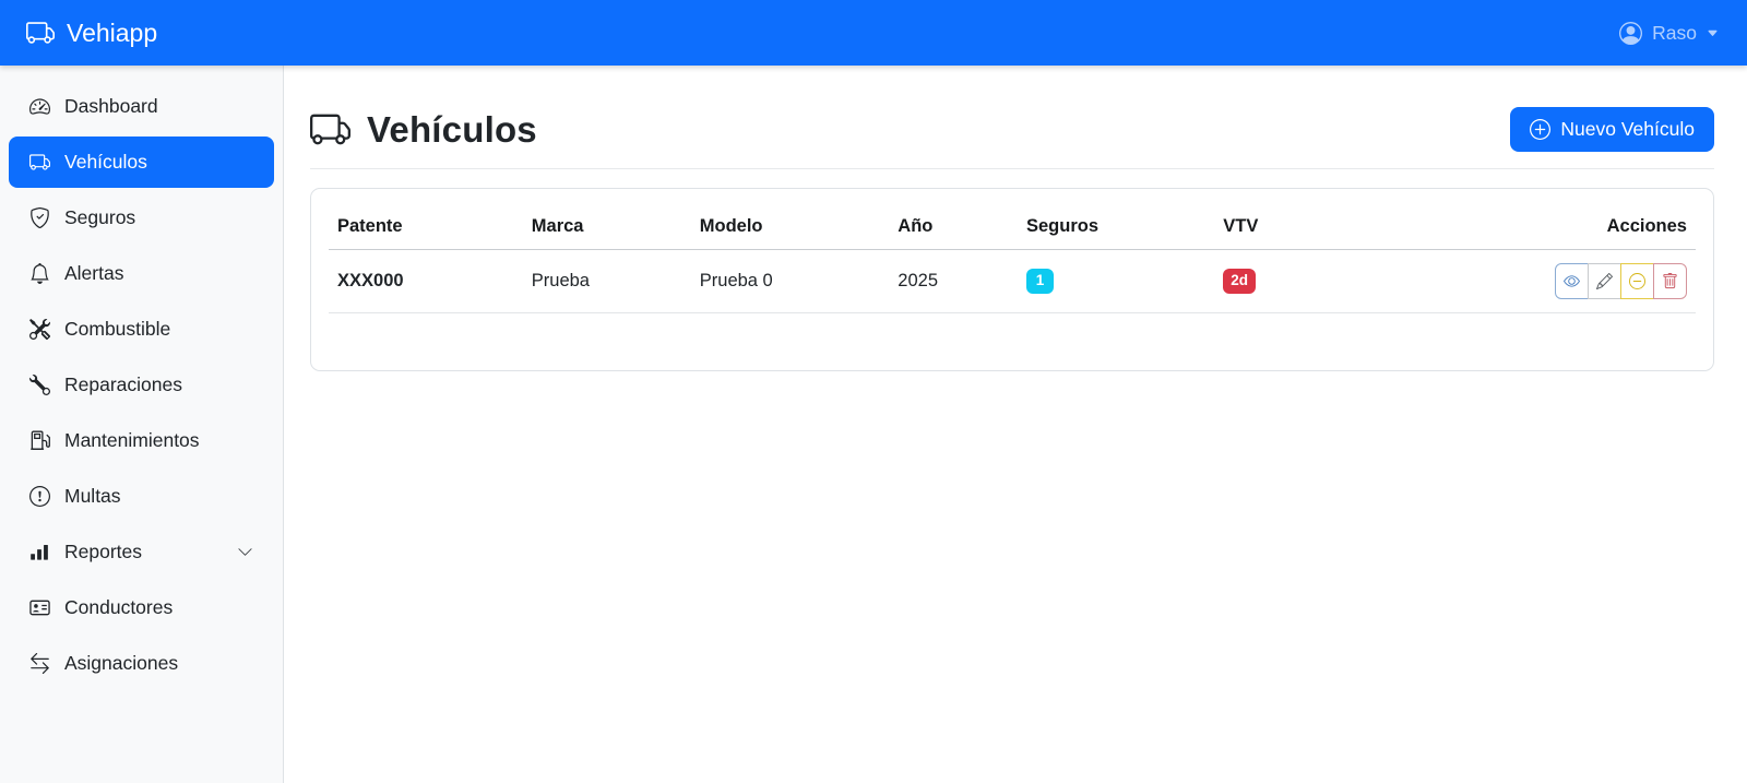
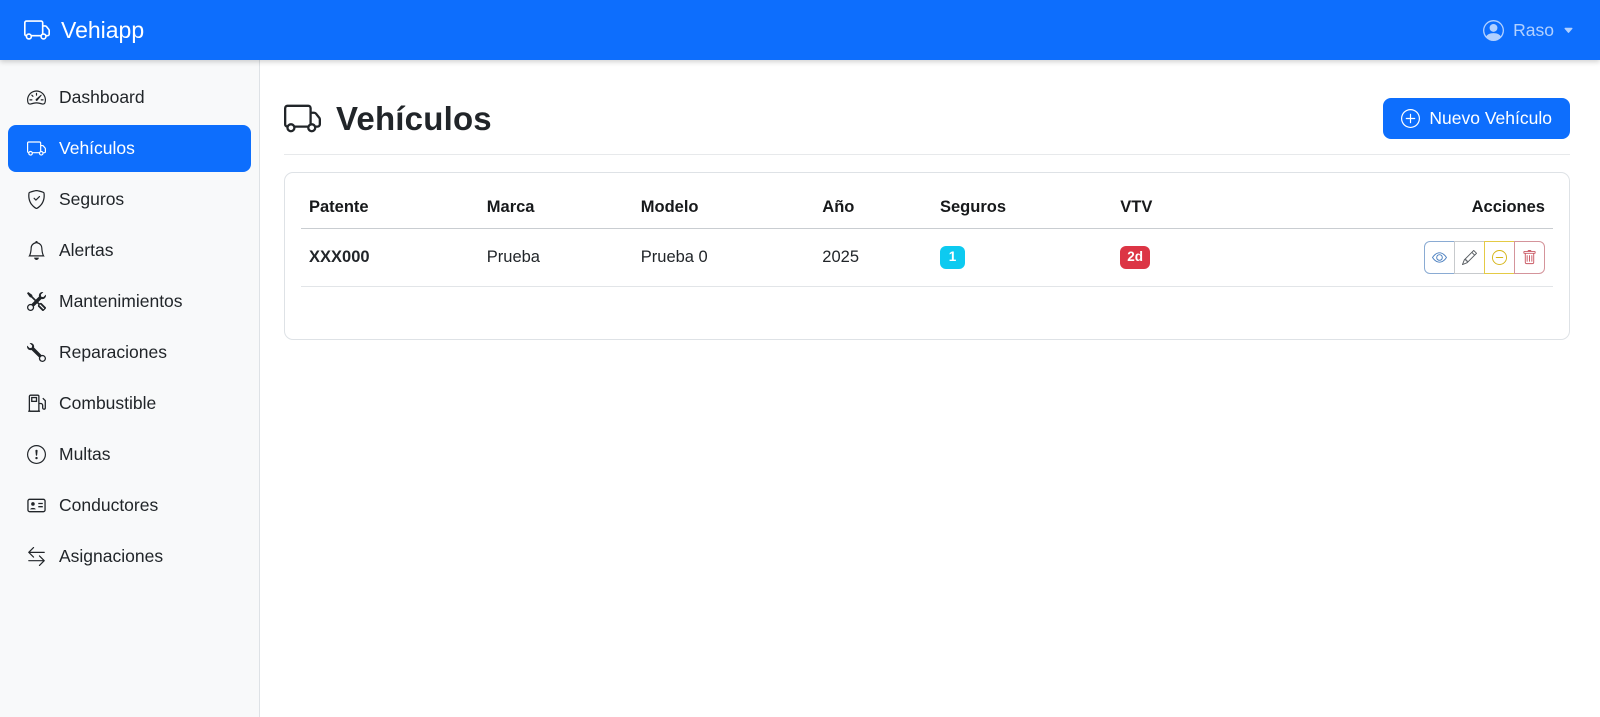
  Vehiapp
  Raso
  Dashboard
  Vehículos
  Seguros
  Alertas
- Combustible
+ Mantenimientos
  Reparaciones
- Mantenimientos
+ Combustible
  Multas
- Reportes
  Conductores
  Asignaciones
  Vehículos
  Nuevo Vehículo
  Patente	Marca	Modelo	Año	Seguros	VTV	Acciones
  XXX000	Prueba	Prueba 0	2025	1	2d
